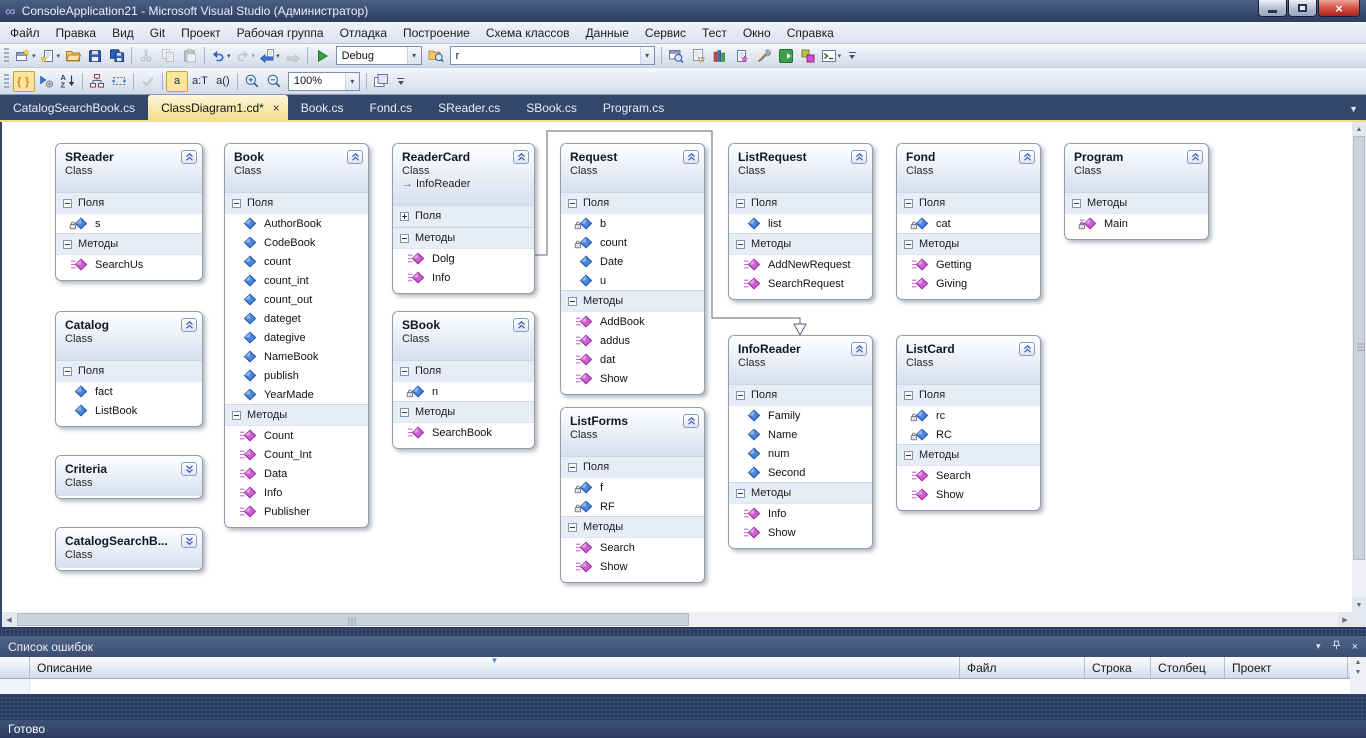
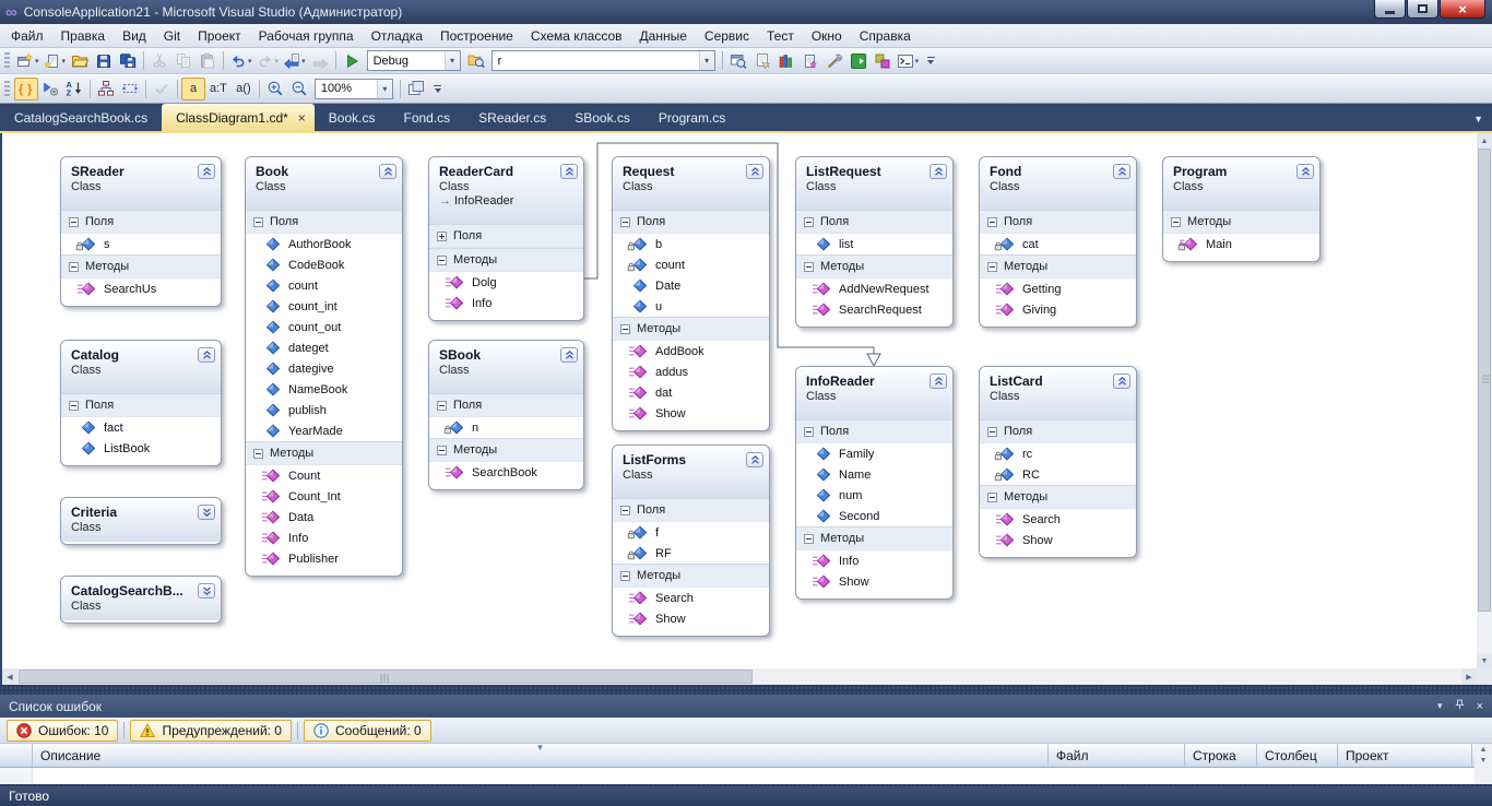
  ∞
  ConsoleApplication21 - Microsoft Visual Studio (Администратор)
  ×
  Файл
  Правка
  Вид
  Git
  Проект
  Рабочая группа
  Отладка
  Построение
  Схема классов
  Данные
  Сервис
  Тест
  Окно
  Справка
  Debug
  ▾
  r
  ▾
  {
  }
  A
  Z
  a
  a:T
  a()
  100%
  ▾
  CatalogSearchBook.cs
  ClassDiagram1.cd*
  ×
  Book.cs
  Fond.cs
  SReader.cs
  SBook.cs
  Program.cs
  ▼
  SReader
  Class
  Поля
  s
  Методы
  SearchUs
  Catalog
  Class
  Поля
  fact
  ListBook
  Criteria
  Class
  CatalogSearchB...
  Class
  Book
  Class
  Поля
  AuthorBook
  CodeBook
  count
  count_int
  count_out
  dateget
  dategive
  NameBook
  publish
  YearMade
  Методы
  Count
  Count_Int
  Data
  Info
  Publisher
  ReaderCard
  Class
  →
  InfoReader
  Поля
  Методы
  Dolg
  Info
  SBook
  Class
  Поля
  n
  Методы
  SearchBook
  Request
  Class
  Поля
  b
  count
  Date
  u
  Методы
  AddBook
  addus
  dat
  Show
  ListForms
  Class
  Поля
  f
  RF
  Методы
  Search
  Show
  ListRequest
  Class
  Поля
  list
  Методы
  AddNewRequest
  SearchRequest
  InfoReader
  Class
  Поля
  Family
  Name
  num
  Second
  Методы
  Info
  Show
  Fond
  Class
  Поля
  cat
  Методы
  Getting
  Giving
  ListCard
  Class
  Поля
  rc
  RC
  Методы
  Search
  Show
  Program
  Class
  Методы
  Main
  Список ошибок
  ▾
  ×
+ Ошибок: 10
+ Предупреждений: 0
+ Сообщений: 0
  Описание
  ▼
  Файл
  Строка
  Столбец
  Проект
  Готово
